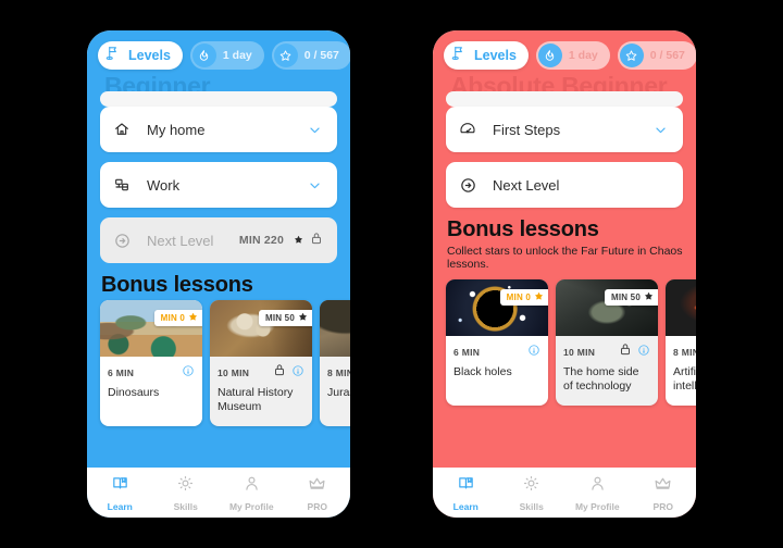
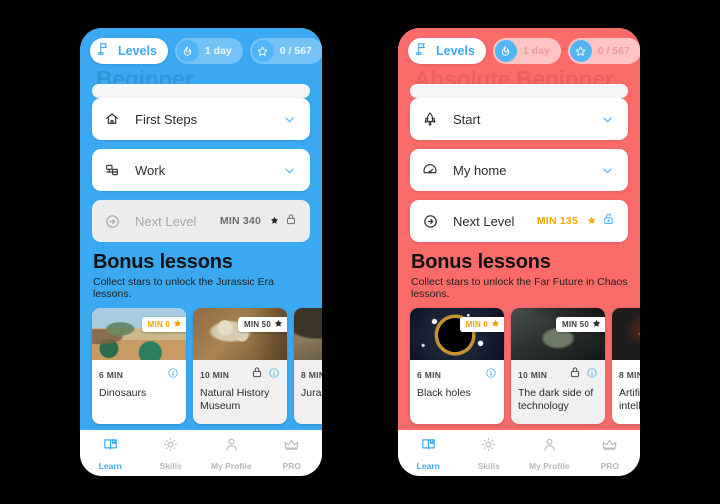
  Beginner
  Levels
  1 day
  0 / 567
- My home
+ First Steps
  Work
  Next Level
- MIN 220
+ MIN 340
  Bonus lessons
+ Collect stars to unlock the Jurassic Era lessons.
  MIN 0
  6 MIN
  Dinosaurs
  MIN 50
  10 MIN
  Natural History Museum
  8 MIN
  Learn
  Skills
  My Profile
  PRO
  Absolute Beginner
  Levels
  1 day
  0 / 567
+ Start
- First Steps
+ My home
  Next Level
+ MIN 135
  Bonus lessons
  Collect stars to unlock the Far Future in Chaos lessons.
  MIN 0
  6 MIN
  Black holes
  MIN 50
  10 MIN
- The home side of technology
+ The dark side of technology
  8 MIN
  Learn
  Skills
  My Profile
  PRO
